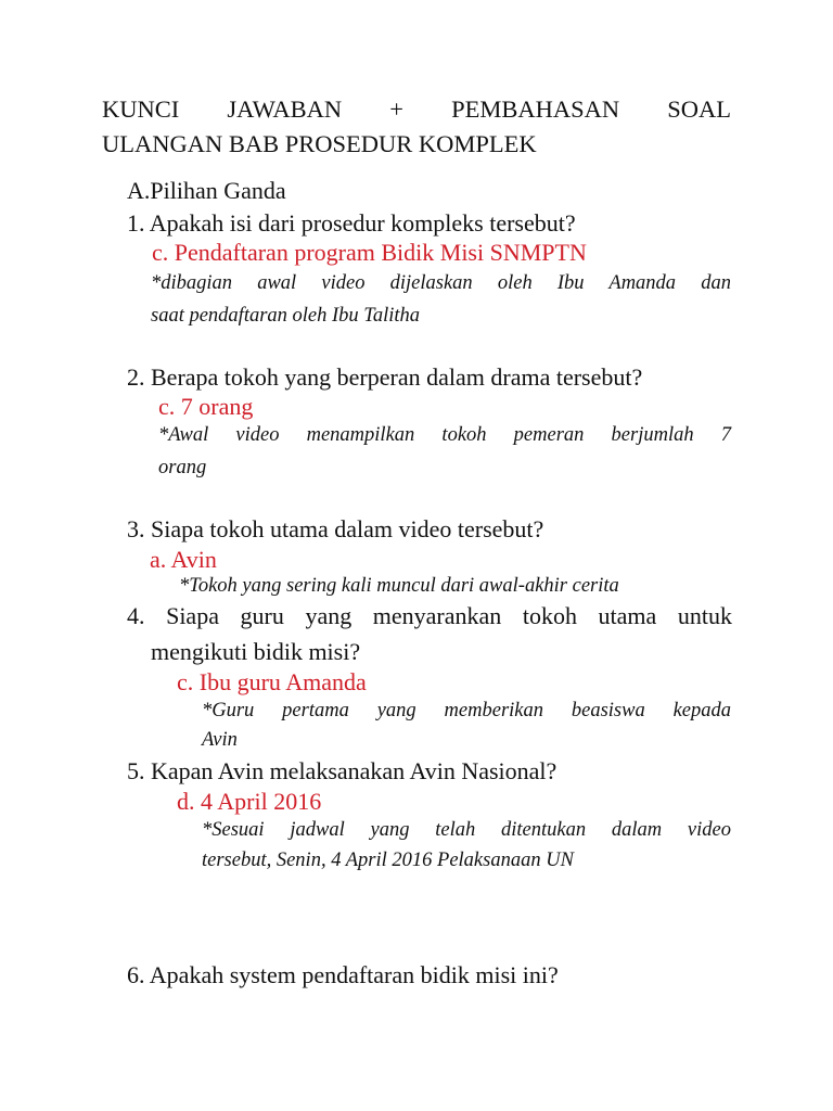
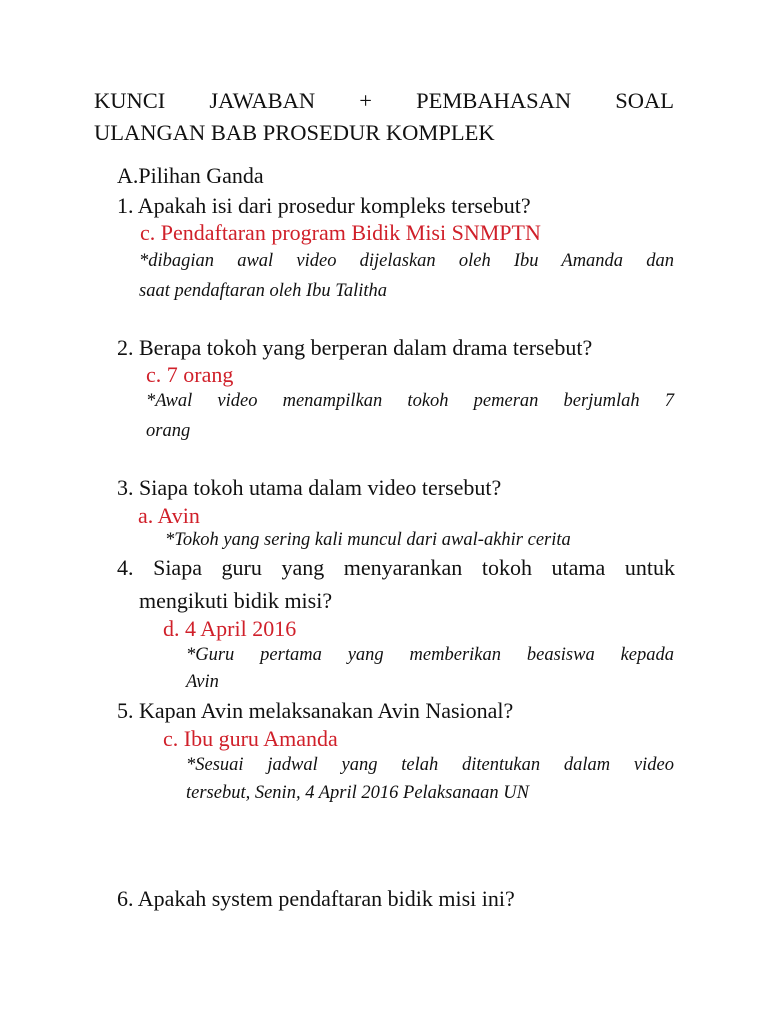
  KUNCI JAWABAN + PEMBAHASAN SOAL
  ULANGAN BAB PROSEDUR KOMPLEK
  A.Pilihan Ganda
  1. Apakah isi dari prosedur kompleks tersebut?
  c. Pendaftaran program Bidik Misi SNMPTN
  *dibagian awal video dijelaskan oleh Ibu Amanda dan
  saat pendaftaran oleh Ibu Talitha
  2. Berapa tokoh yang berperan dalam drama tersebut?
  c. 7 orang
  *Awal video menampilkan tokoh pemeran berjumlah 7
  orang
  3. Siapa tokoh utama dalam video tersebut?
  a. Avin
  *Tokoh yang sering kali muncul dari awal-akhir cerita
  4. Siapa guru yang menyarankan tokoh utama untuk
  mengikuti bidik misi?
- c. Ibu guru Amanda
+ d. 4 April 2016
  *Guru pertama yang memberikan beasiswa kepada
  Avin
  5. Kapan Avin melaksanakan Avin Nasional?
- d. 4 April 2016
+ c. Ibu guru Amanda
  *Sesuai jadwal yang telah ditentukan dalam video
  tersebut, Senin, 4 April 2016 Pelaksanaan UN
  6. Apakah system pendaftaran bidik misi ini?
